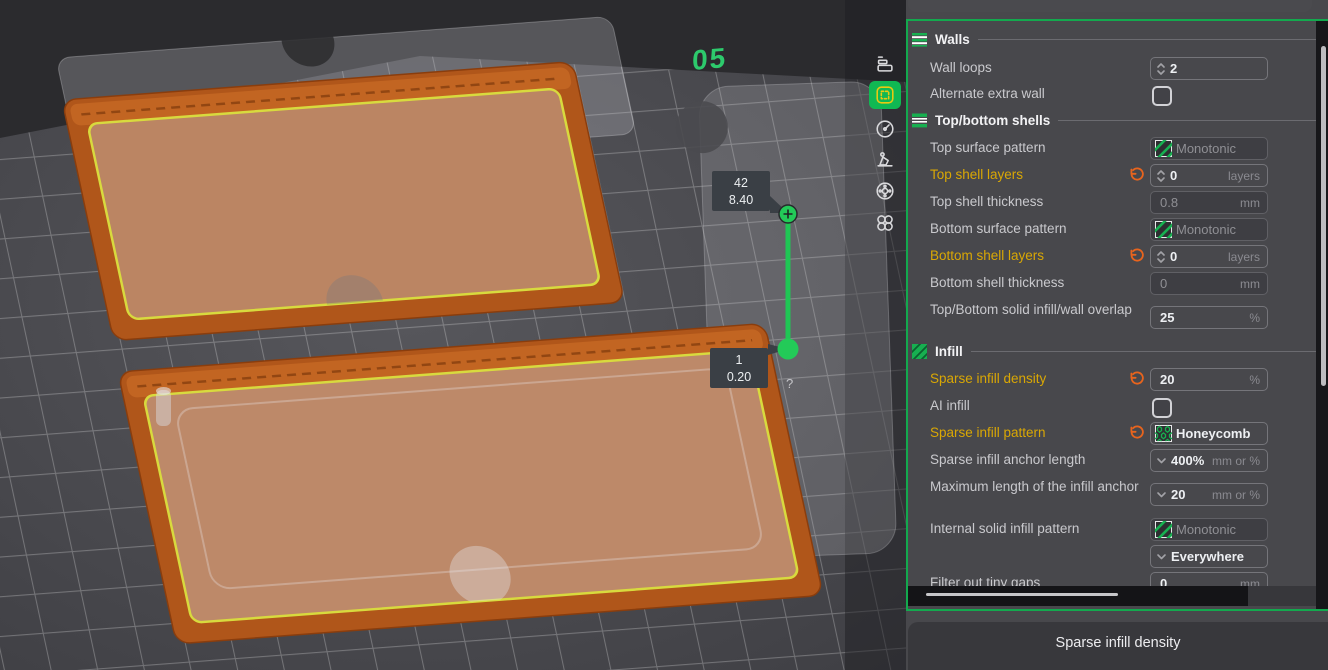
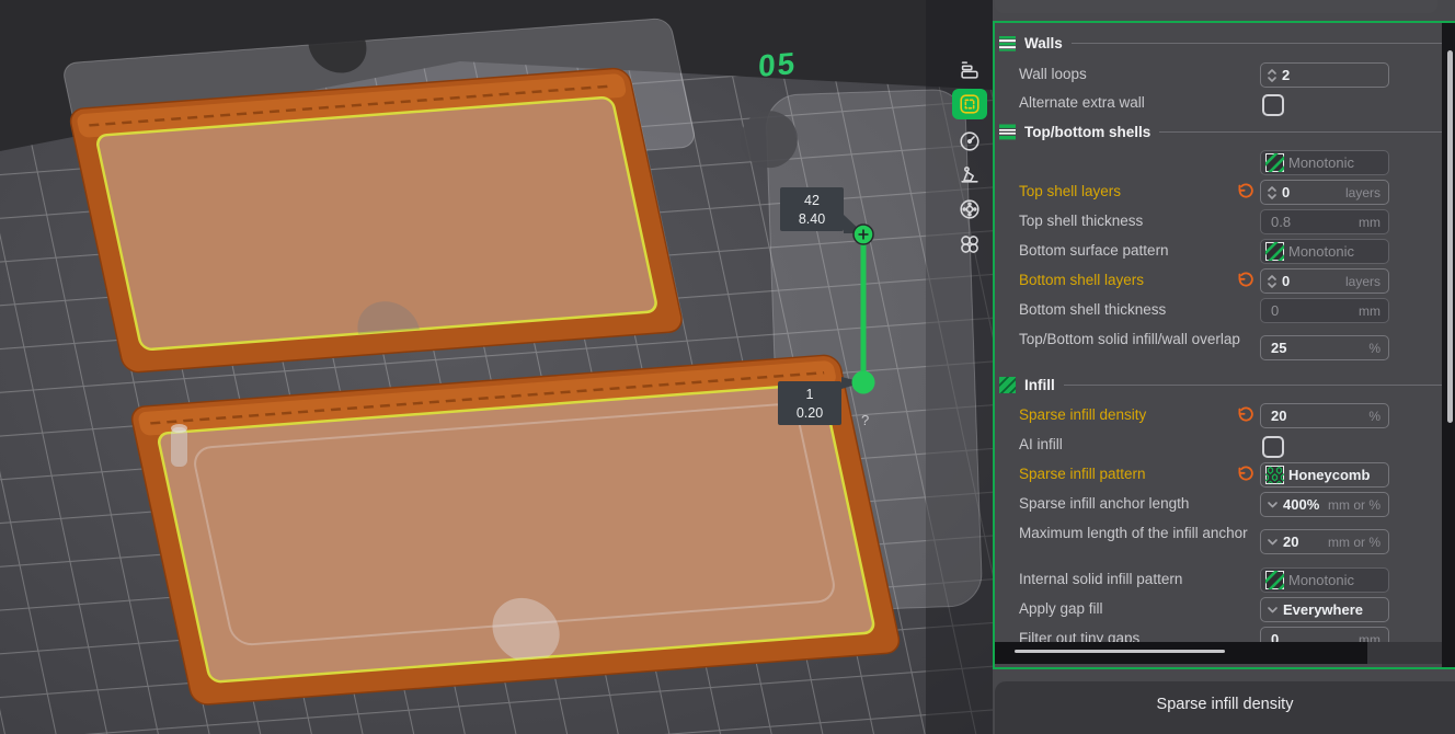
  42
  8.40
  1
  0.20
  ?
  Walls
  Wall loops
  2
  Alternate extra wall
  Top/bottom shells
- Top surface pattern
  Monotonic
  Top shell layers
  0
  layers
  Top shell thickness
  0.8
  mm
  Bottom surface pattern
  Monotonic
  Bottom shell layers
  0
  layers
  Bottom shell thickness
  0
  mm
  Top/Bottom solid infill/wall overlap
  25
  %
  Infill
  Sparse infill density
  20
  %
  AI infill
  Sparse infill pattern
  Honeycomb
  Sparse infill anchor length
  400%
  mm or %
  Maximum length of the infill anchor
  20
  mm or %
  Internal solid infill pattern
  Monotonic
+ Apply gap fill
  Everywhere
  Filter out tiny gaps
  0
  mm
  Sparse infill density
